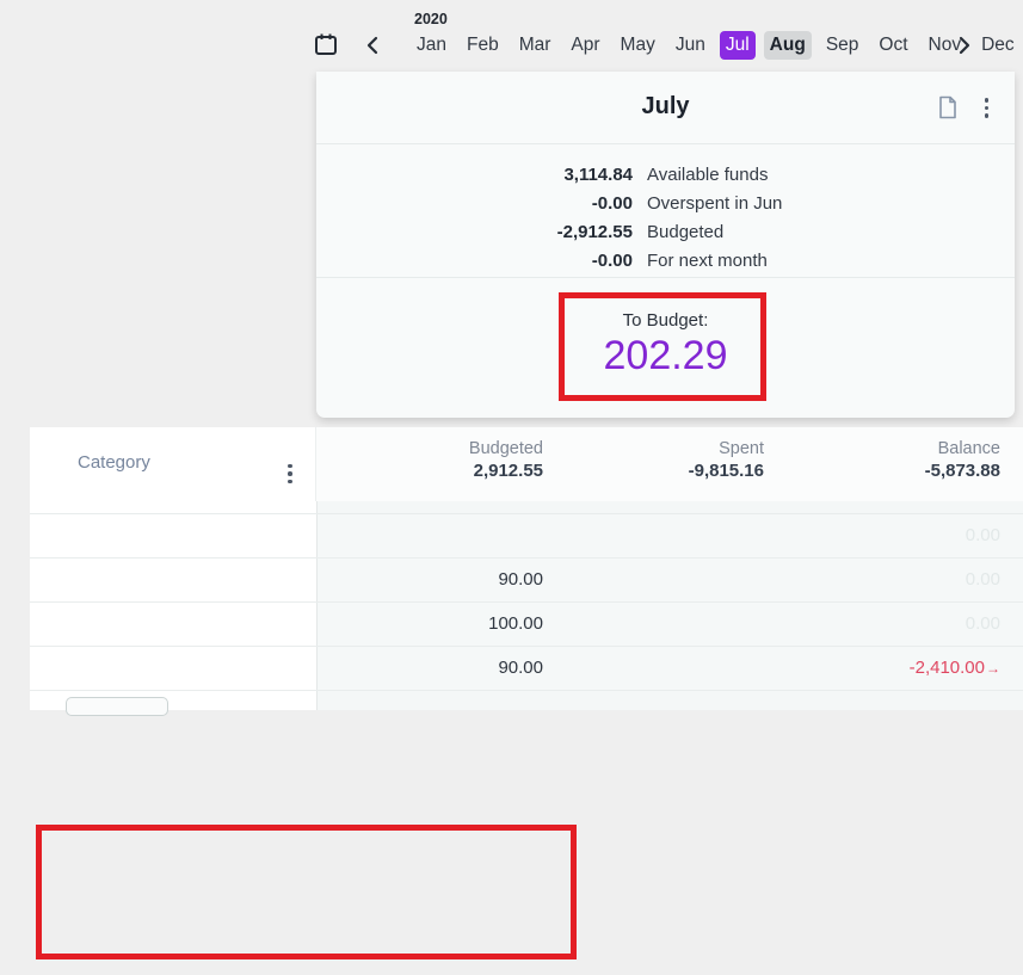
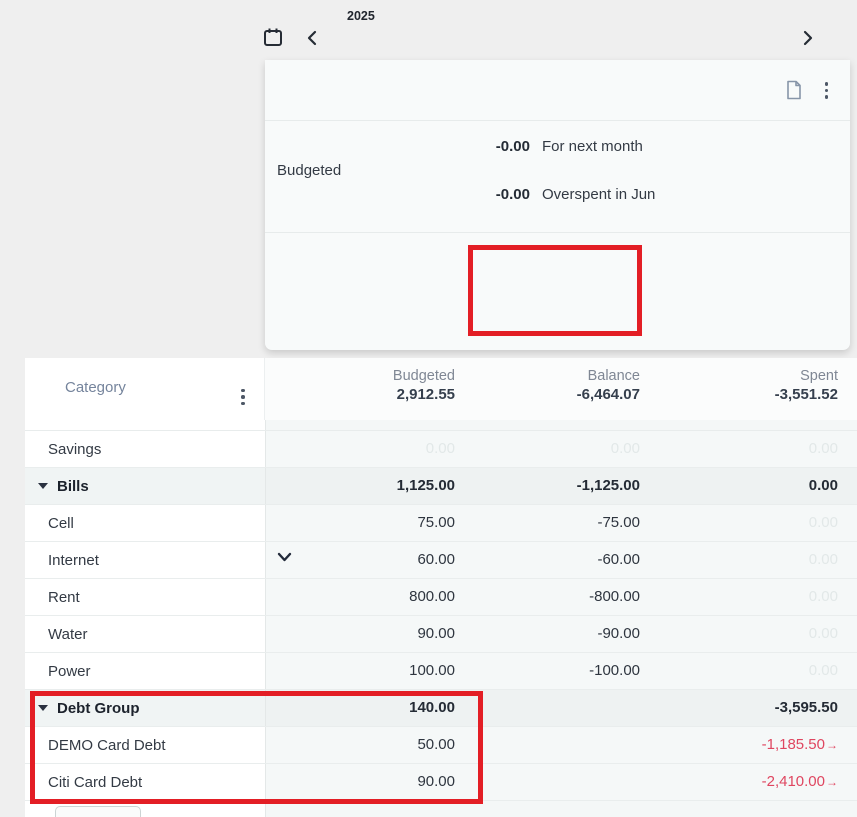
- 2020
+ 2025
- Jan
- Feb
- Mar
- Apr
- May
- Jun
- Jul
- Aug
- Sep
- Oct
- Nov
- Dec
- July
- 3,114.84
- Available funds
  -0.00
- Overspent in Jun
+ For next month
- -2,912.55
  Budgeted
  -0.00
- For next month
+ Overspent in Jun
- To Budget:
- 202.29
  Category
  Budgeted
  2,912.55
- Spent
+ Balance
- -9,815.16
+ -6,464.07
- Balance
+ Spent
- -5,873.88
+ -3,551.52
+ Savings
+ Bills
+ 1,125.00
+ -1,125.00
+ 0.00
+ Cell
+ 75.00
+ -75.00
+ Internet
+ 60.00
+ -60.00
+ Rent
+ 800.00
+ -800.00
+ Water
  90.00
+ -90.00
+ Power
  100.00
+ -100.00
+ Debt Group
+ 140.00
+ -3,595.50
+ DEMO Card Debt
+ 50.00
+ -1,185.50→
+ Citi Card Debt
  90.00
  -2,410.00→
